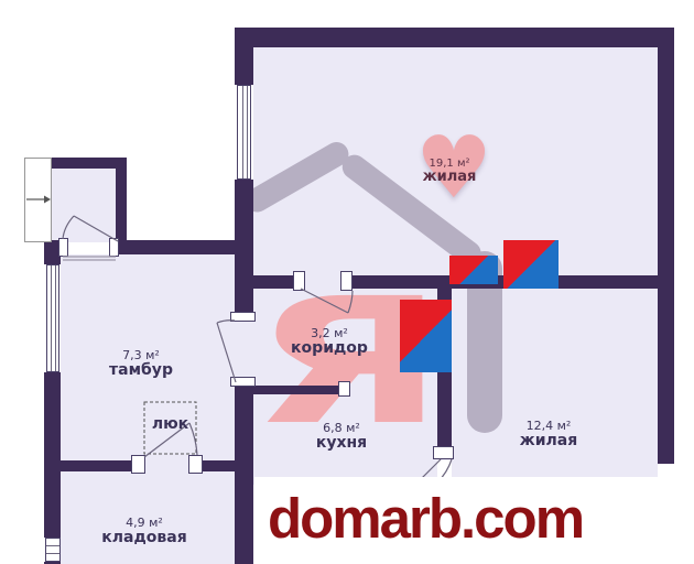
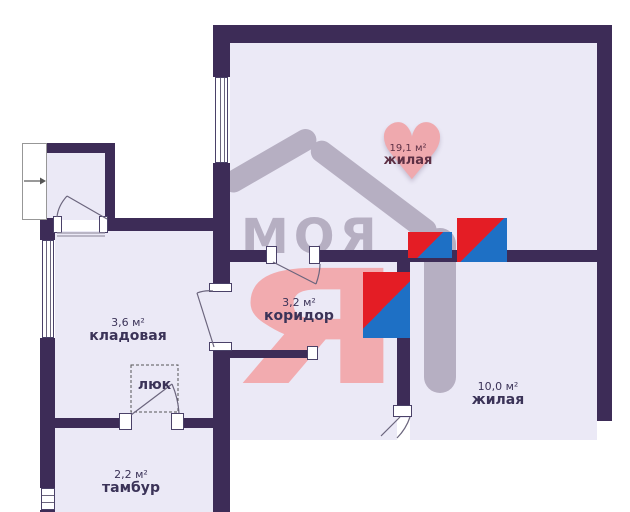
+ МОЯ
  Я
  ♥
  19,1 м²
  жилая
  3,2 м²
  коридор
- 7,3 м²
+ 3,6 м²
- тамбур
+ кладовая
- 6,8 м²
- кухня
- 12,4 м²
+ 10,0 м²
  жилая
- 4,9 м²
+ 2,2 м²
- кладовая
+ тамбур
  люк
- domarb.com
